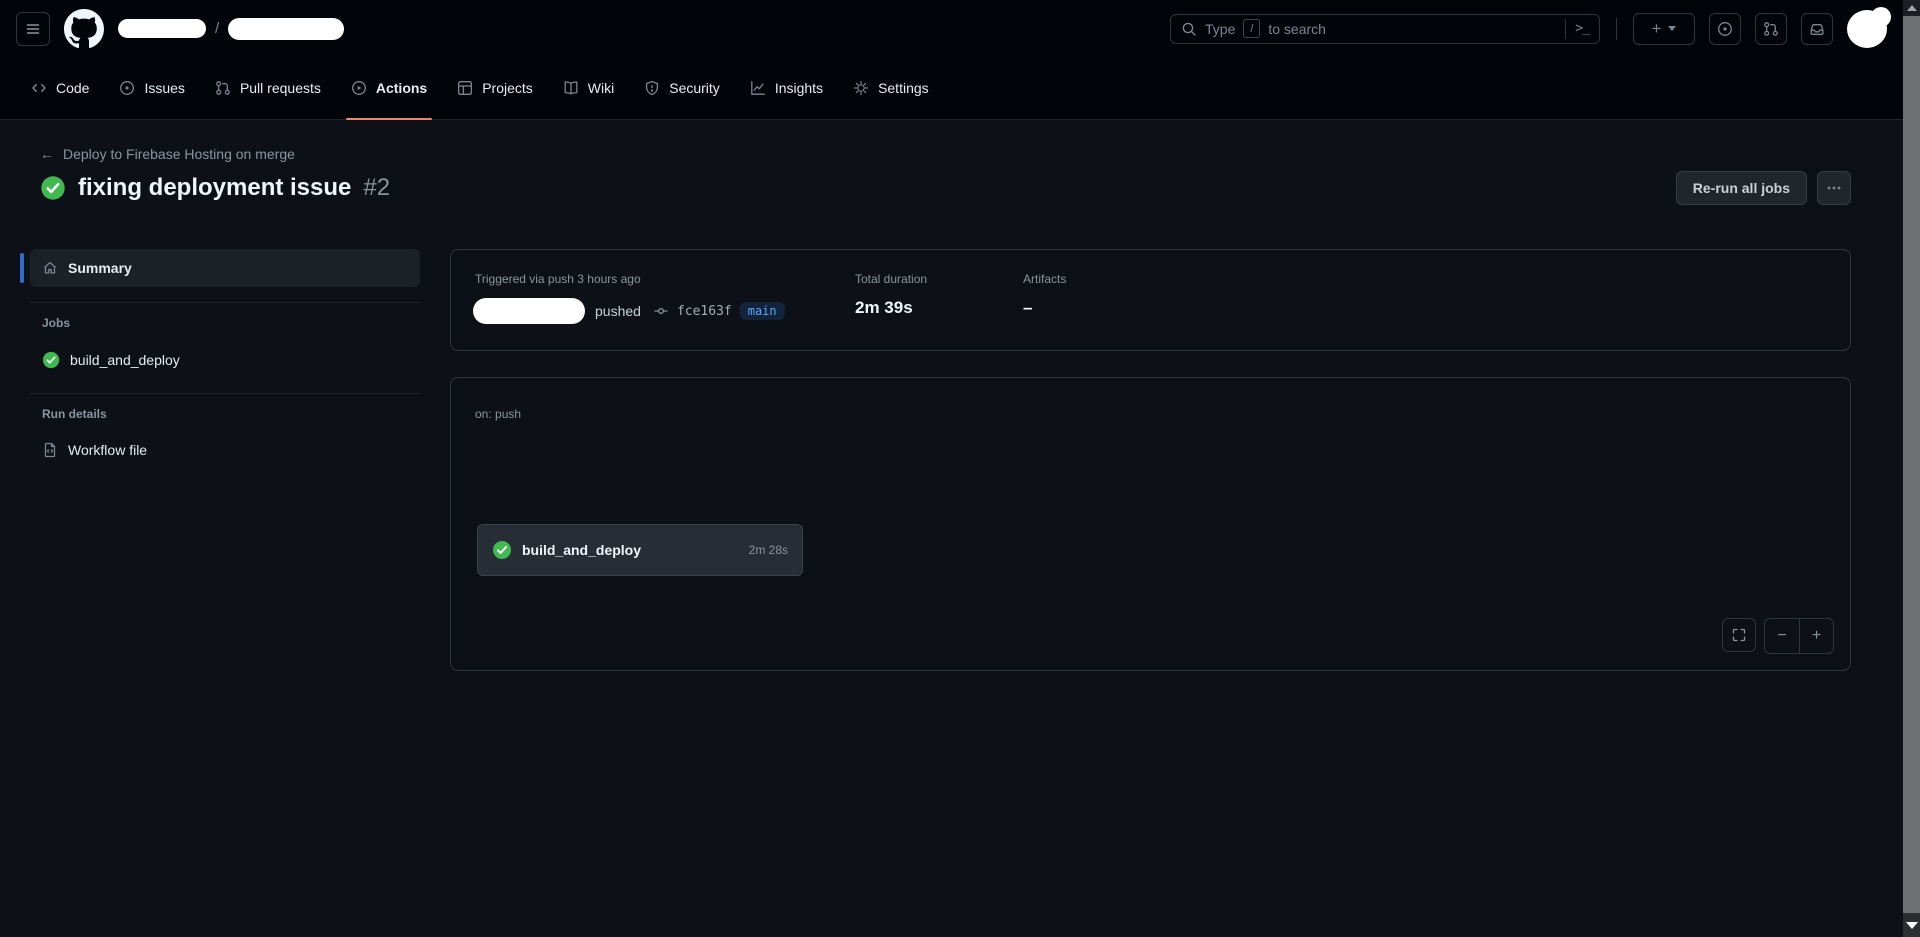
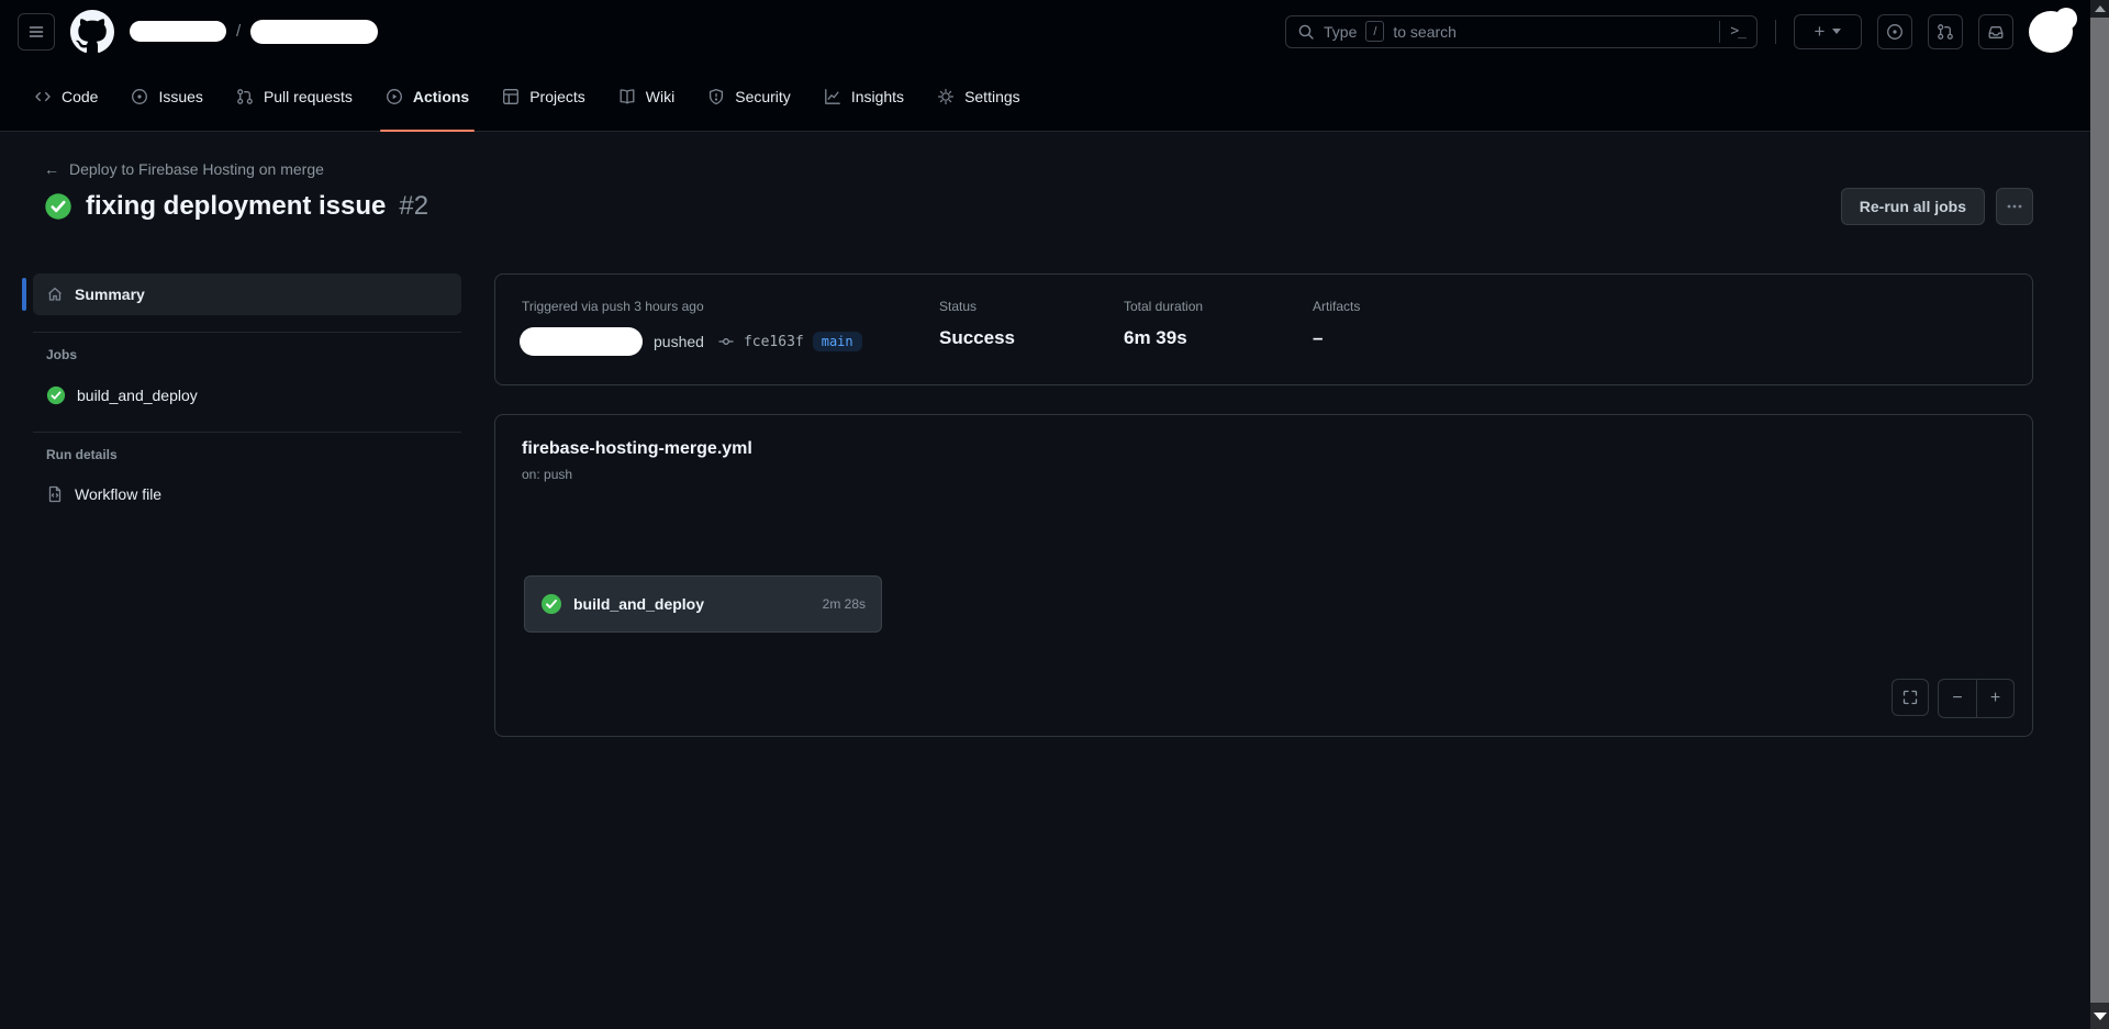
  /
  Type
  /
  to search
  >_
  +
  Code
  Issues
  Pull requests
  Actions
  Projects
  Wiki
  Security
  Insights
  Settings
  ←
  Deploy to Firebase Hosting on merge
  fixing deployment issue
  #2
  Re-run all jobs
  Summary
  Jobs
  build_and_deploy
  Run details
  Workflow file
  Triggered via push 3 hours ago
  pushed
  fce163f
  main
+ Status
+ Success
  Total duration
- 2m 39s
+ 6m 39s
  Artifacts
  –
+ firebase-hosting-merge.yml
  on: push
  build_and_deploy
  2m 28s
  −
  +
